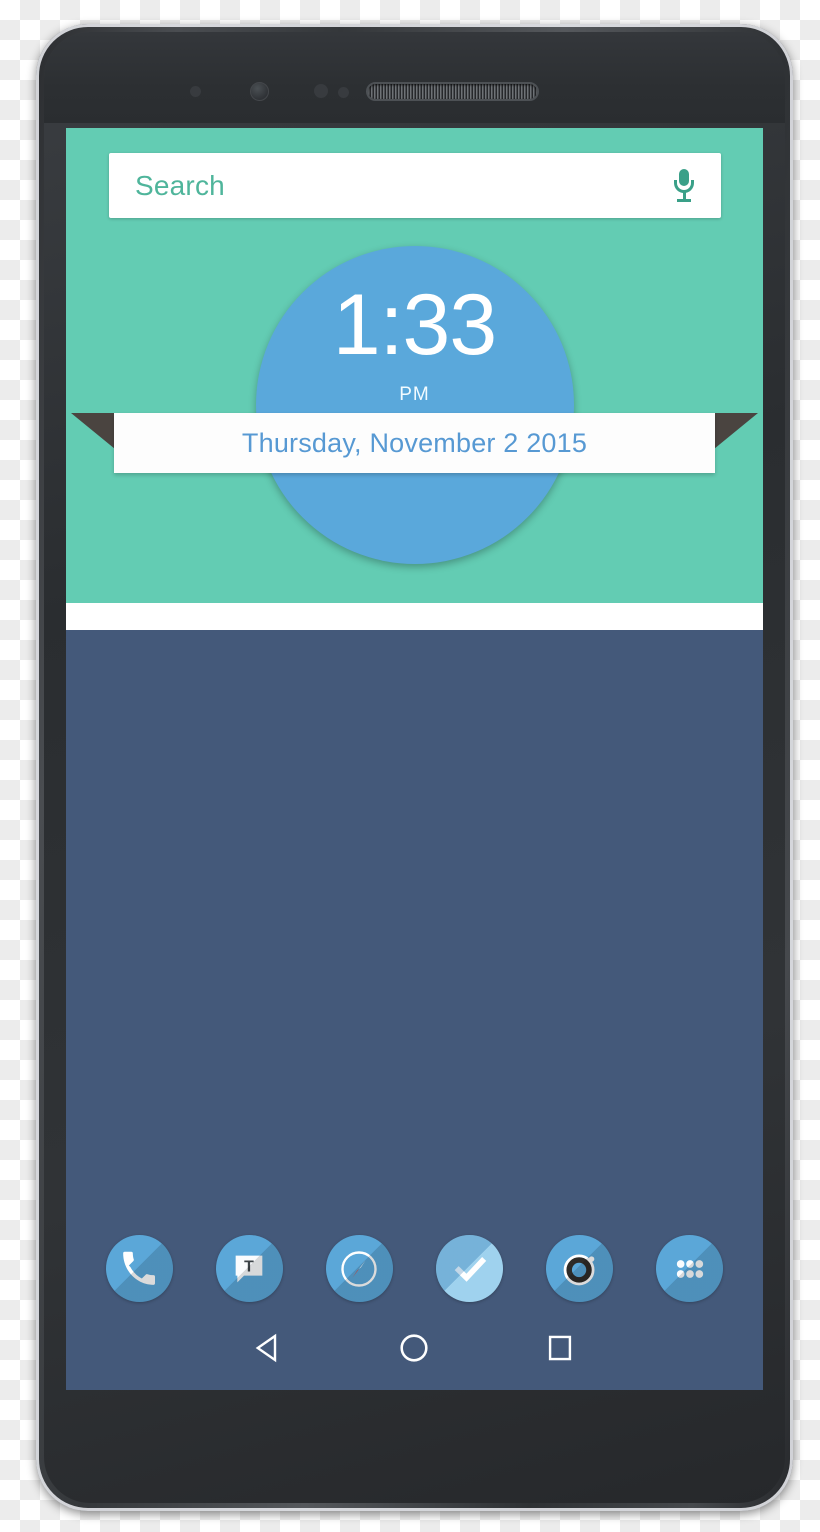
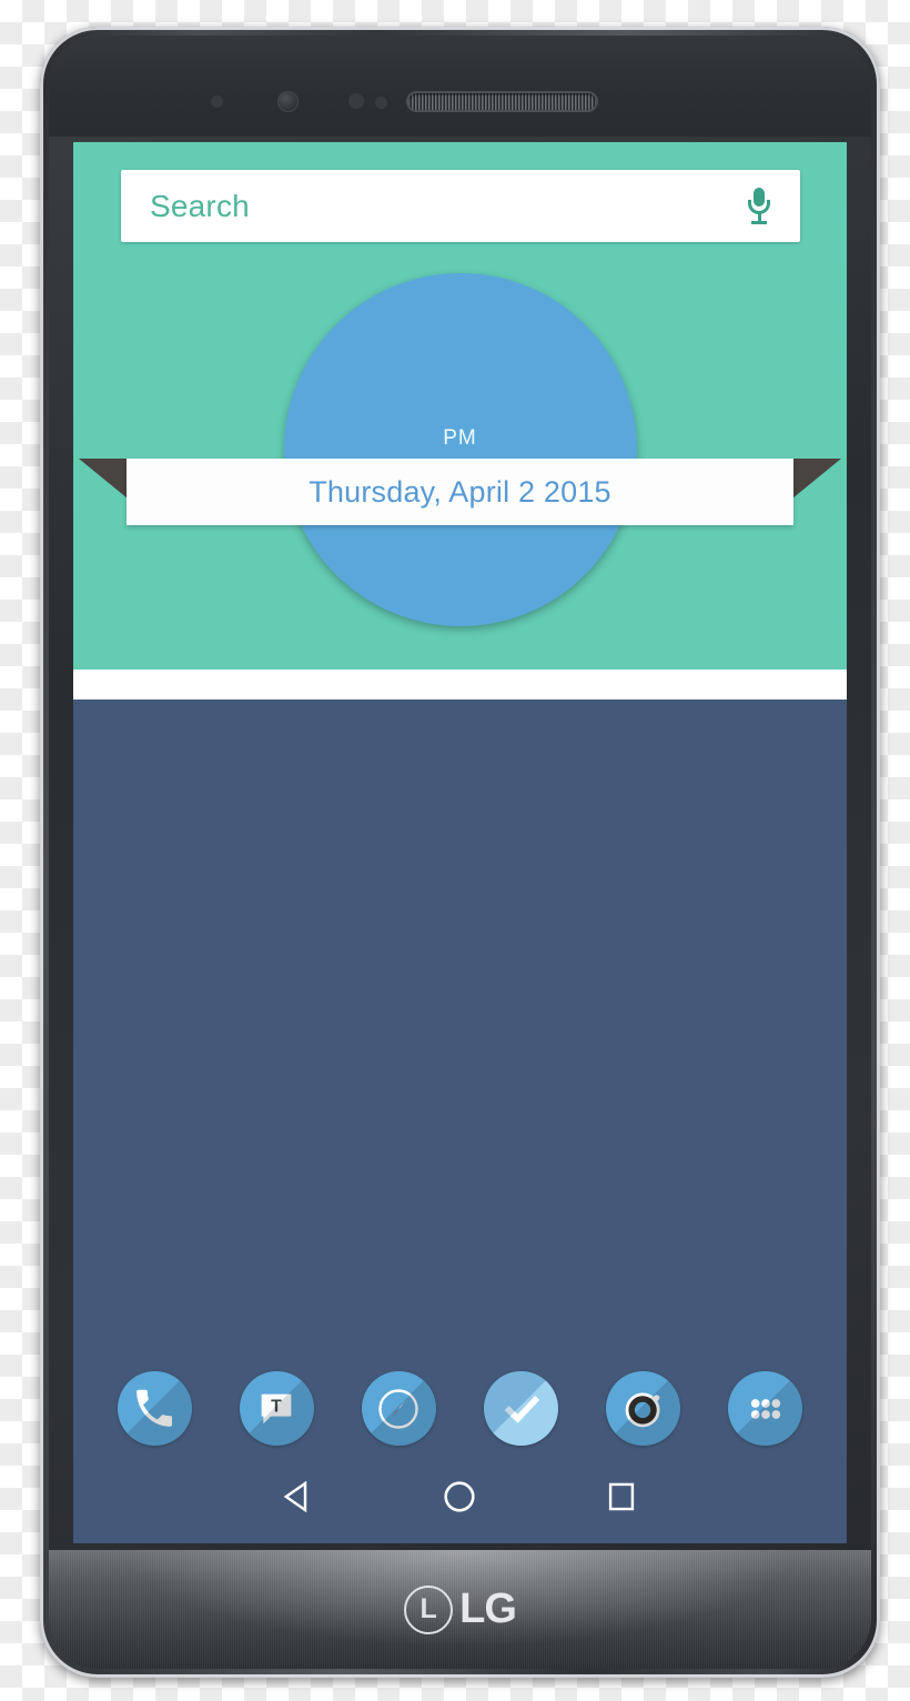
  Search
- 1:33
  PM
- Thursday, November 2 2015
+ Thursday, April 2 2015
+ L
+ LG
